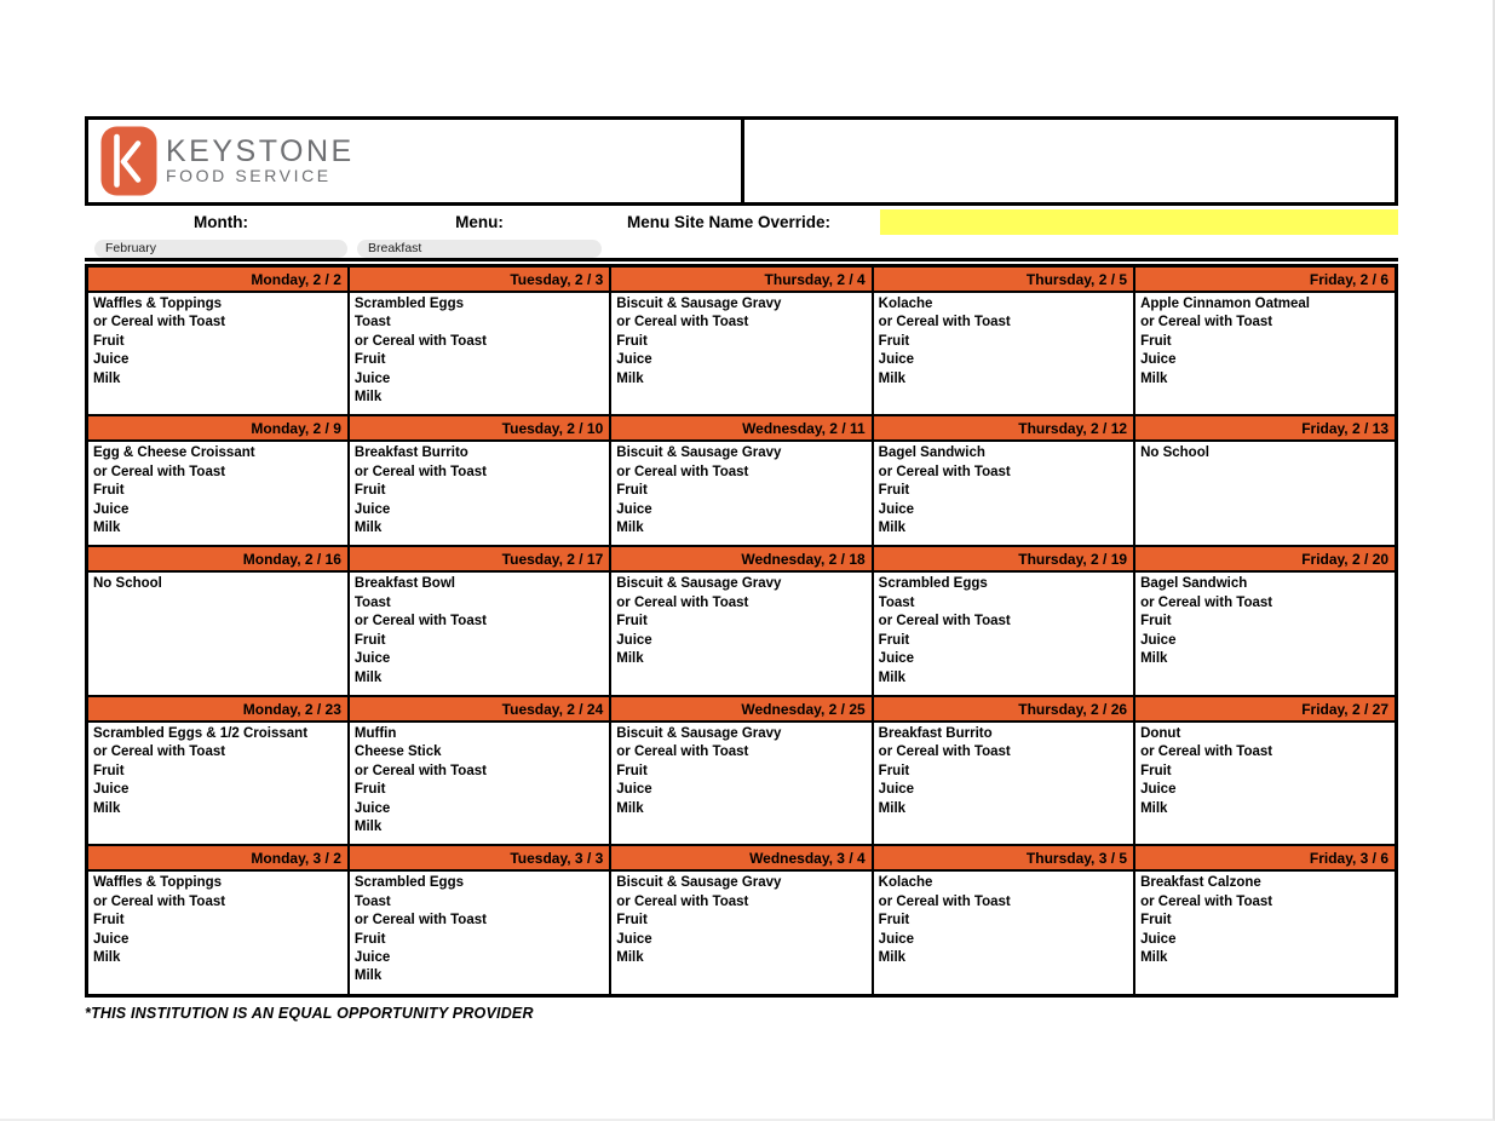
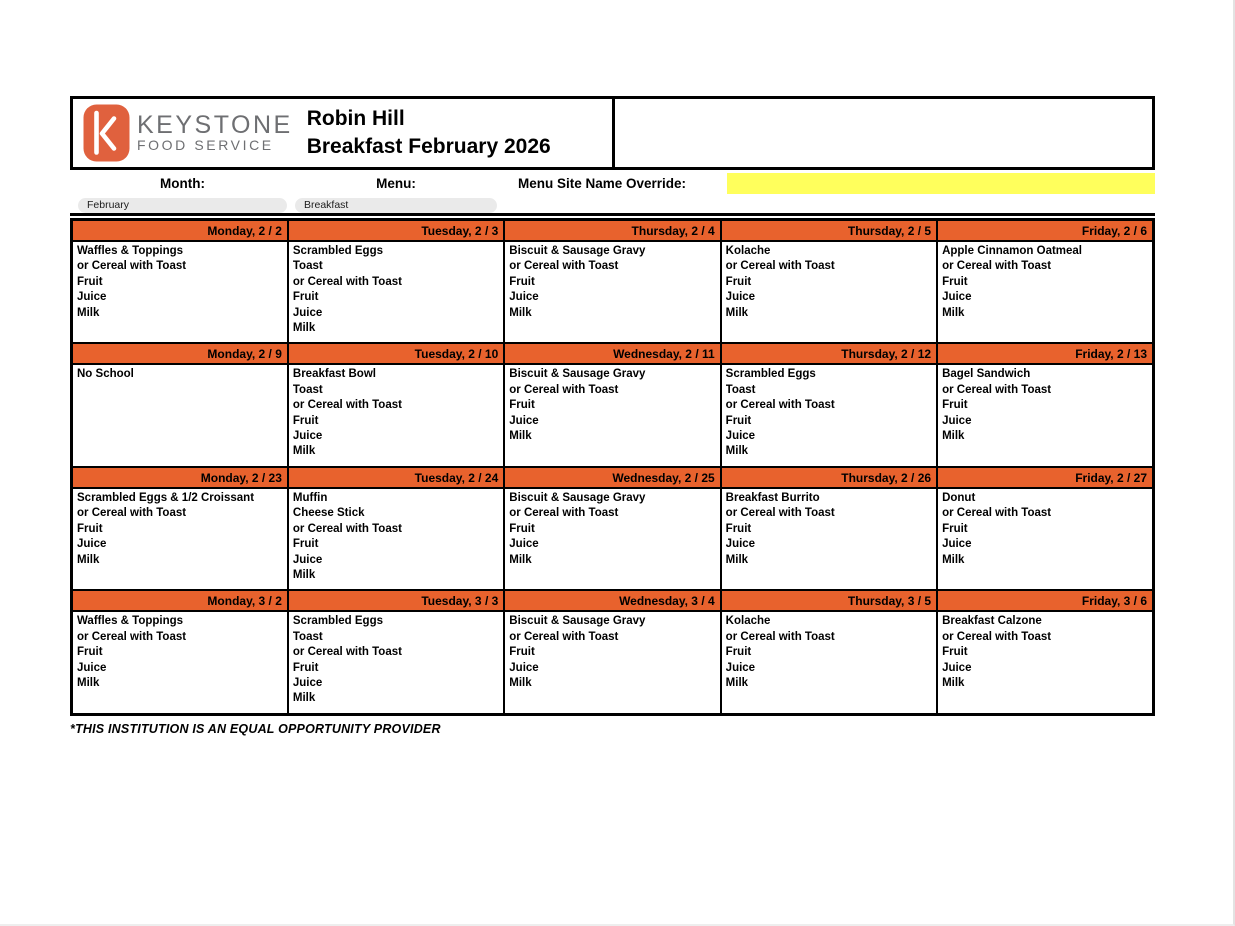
  KEYSTONE
  FOOD SERVICE
+ Robin Hill
+ Breakfast February 2026
  Month:
  Menu:
  Menu Site Name Override:
  February
  Breakfast
  Monday, 2 / 2	Tuesday, 2 / 3	Thursday, 2 / 4	Thursday, 2 / 5	Friday, 2 / 6
  Waffles & Toppingsor Cereal with ToastFruitJuiceMilk	Scrambled EggsToastor Cereal with ToastFruitJuiceMilk	Biscuit & Sausage Gravyor Cereal with ToastFruitJuiceMilk	Kolacheor Cereal with ToastFruitJuiceMilk	Apple Cinnamon Oatmealor Cereal with ToastFruitJuiceMilk
  Monday, 2 / 9	Tuesday, 2 / 10	Wednesday, 2 / 11	Thursday, 2 / 12	Friday, 2 / 13
- Egg & Cheese Croissantor Cereal with ToastFruitJuiceMilk	Breakfast Burritoor Cereal with ToastFruitJuiceMilk	Biscuit & Sausage Gravyor Cereal with ToastFruitJuiceMilk	Bagel Sandwichor Cereal with ToastFruitJuiceMilk	No School
- Monday, 2 / 16	Tuesday, 2 / 17	Wednesday, 2 / 18	Thursday, 2 / 19	Friday, 2 / 20
  No School	Breakfast BowlToastor Cereal with ToastFruitJuiceMilk	Biscuit & Sausage Gravyor Cereal with ToastFruitJuiceMilk	Scrambled EggsToastor Cereal with ToastFruitJuiceMilk	Bagel Sandwichor Cereal with ToastFruitJuiceMilk
  Monday, 2 / 23	Tuesday, 2 / 24	Wednesday, 2 / 25	Thursday, 2 / 26	Friday, 2 / 27
  Scrambled Eggs & 1/2 Croissantor Cereal with ToastFruitJuiceMilk	MuffinCheese Stickor Cereal with ToastFruitJuiceMilk	Biscuit & Sausage Gravyor Cereal with ToastFruitJuiceMilk	Breakfast Burritoor Cereal with ToastFruitJuiceMilk	Donutor Cereal with ToastFruitJuiceMilk
  Monday, 3 / 2	Tuesday, 3 / 3	Wednesday, 3 / 4	Thursday, 3 / 5	Friday, 3 / 6
  Waffles & Toppingsor Cereal with ToastFruitJuiceMilk	Scrambled EggsToastor Cereal with ToastFruitJuiceMilk	Biscuit & Sausage Gravyor Cereal with ToastFruitJuiceMilk	Kolacheor Cereal with ToastFruitJuiceMilk	Breakfast Calzoneor Cereal with ToastFruitJuiceMilk
  *THIS INSTITUTION IS AN EQUAL OPPORTUNITY PROVIDER
